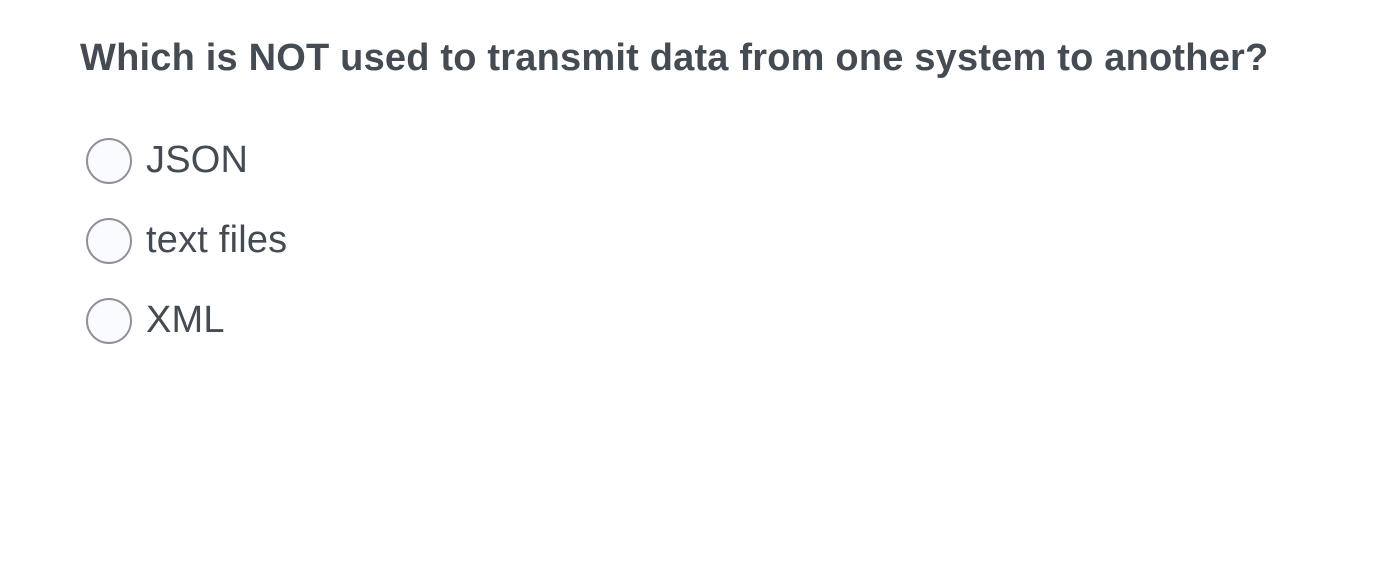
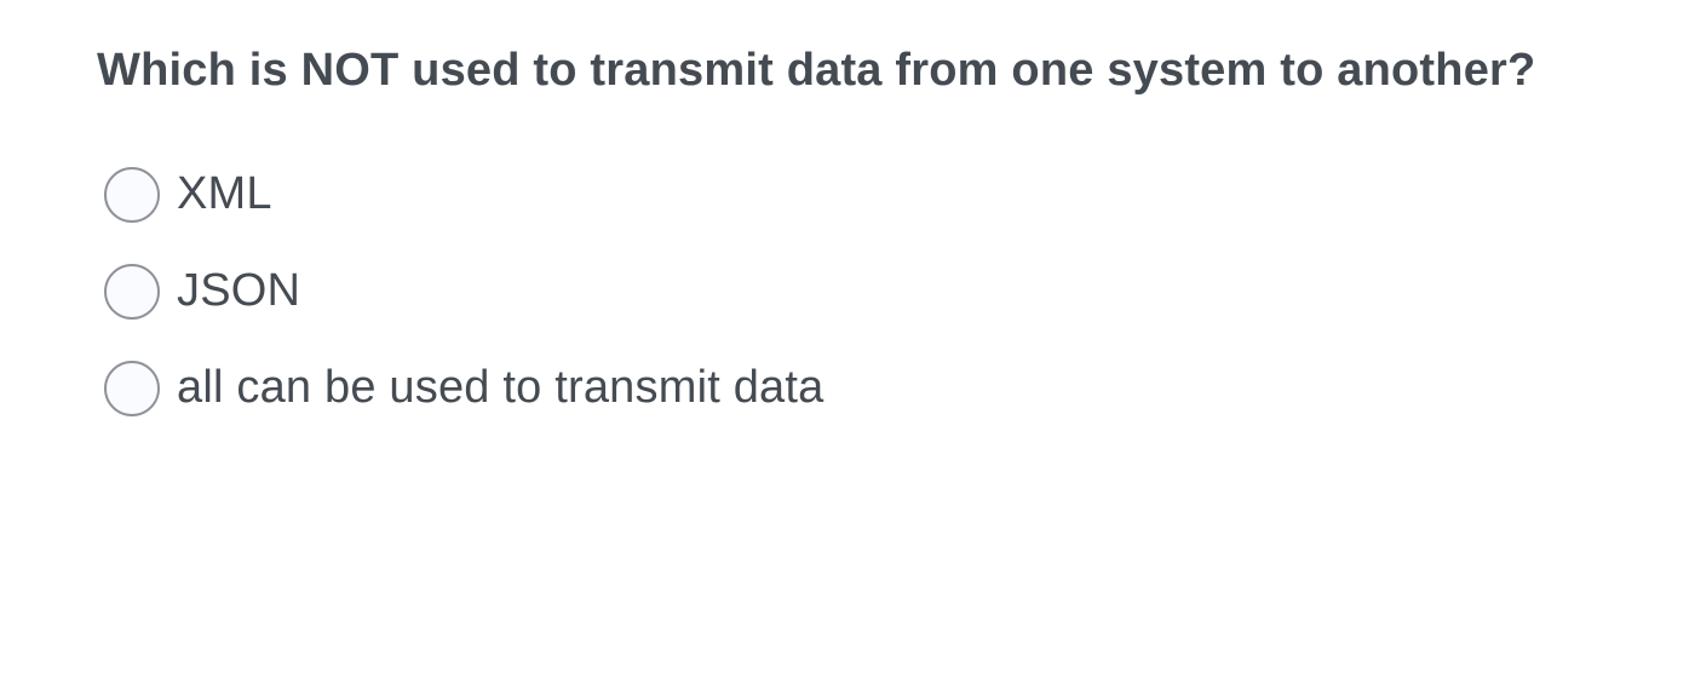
  Which is NOT used to transmit data from one system to another?
- JSON
+ XML
- text files
- XML
+ JSON
+ all can be used to transmit data
